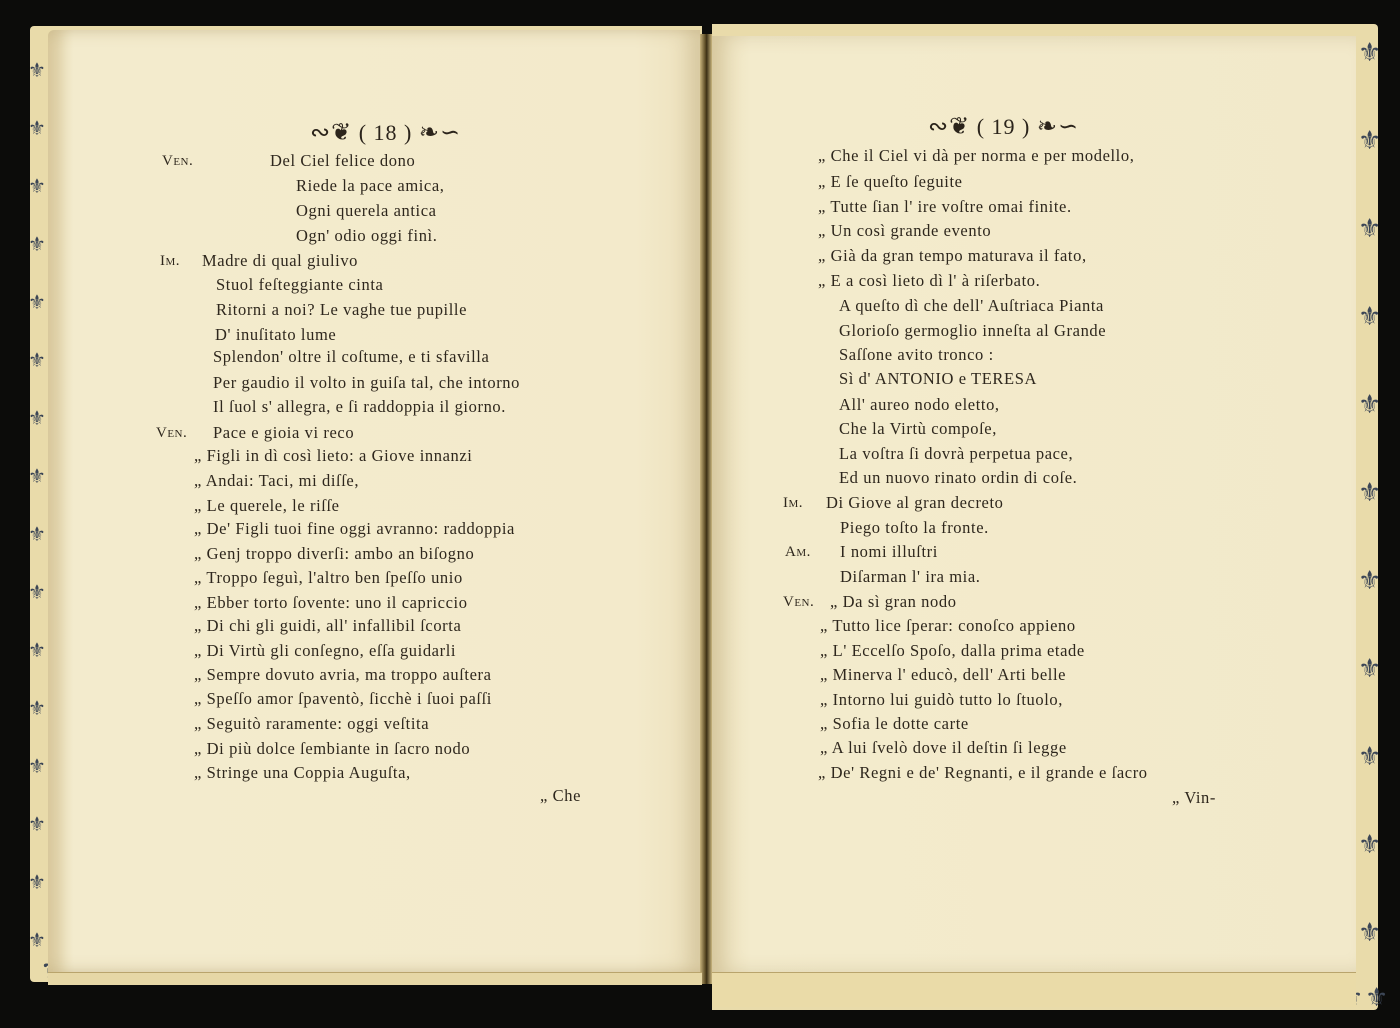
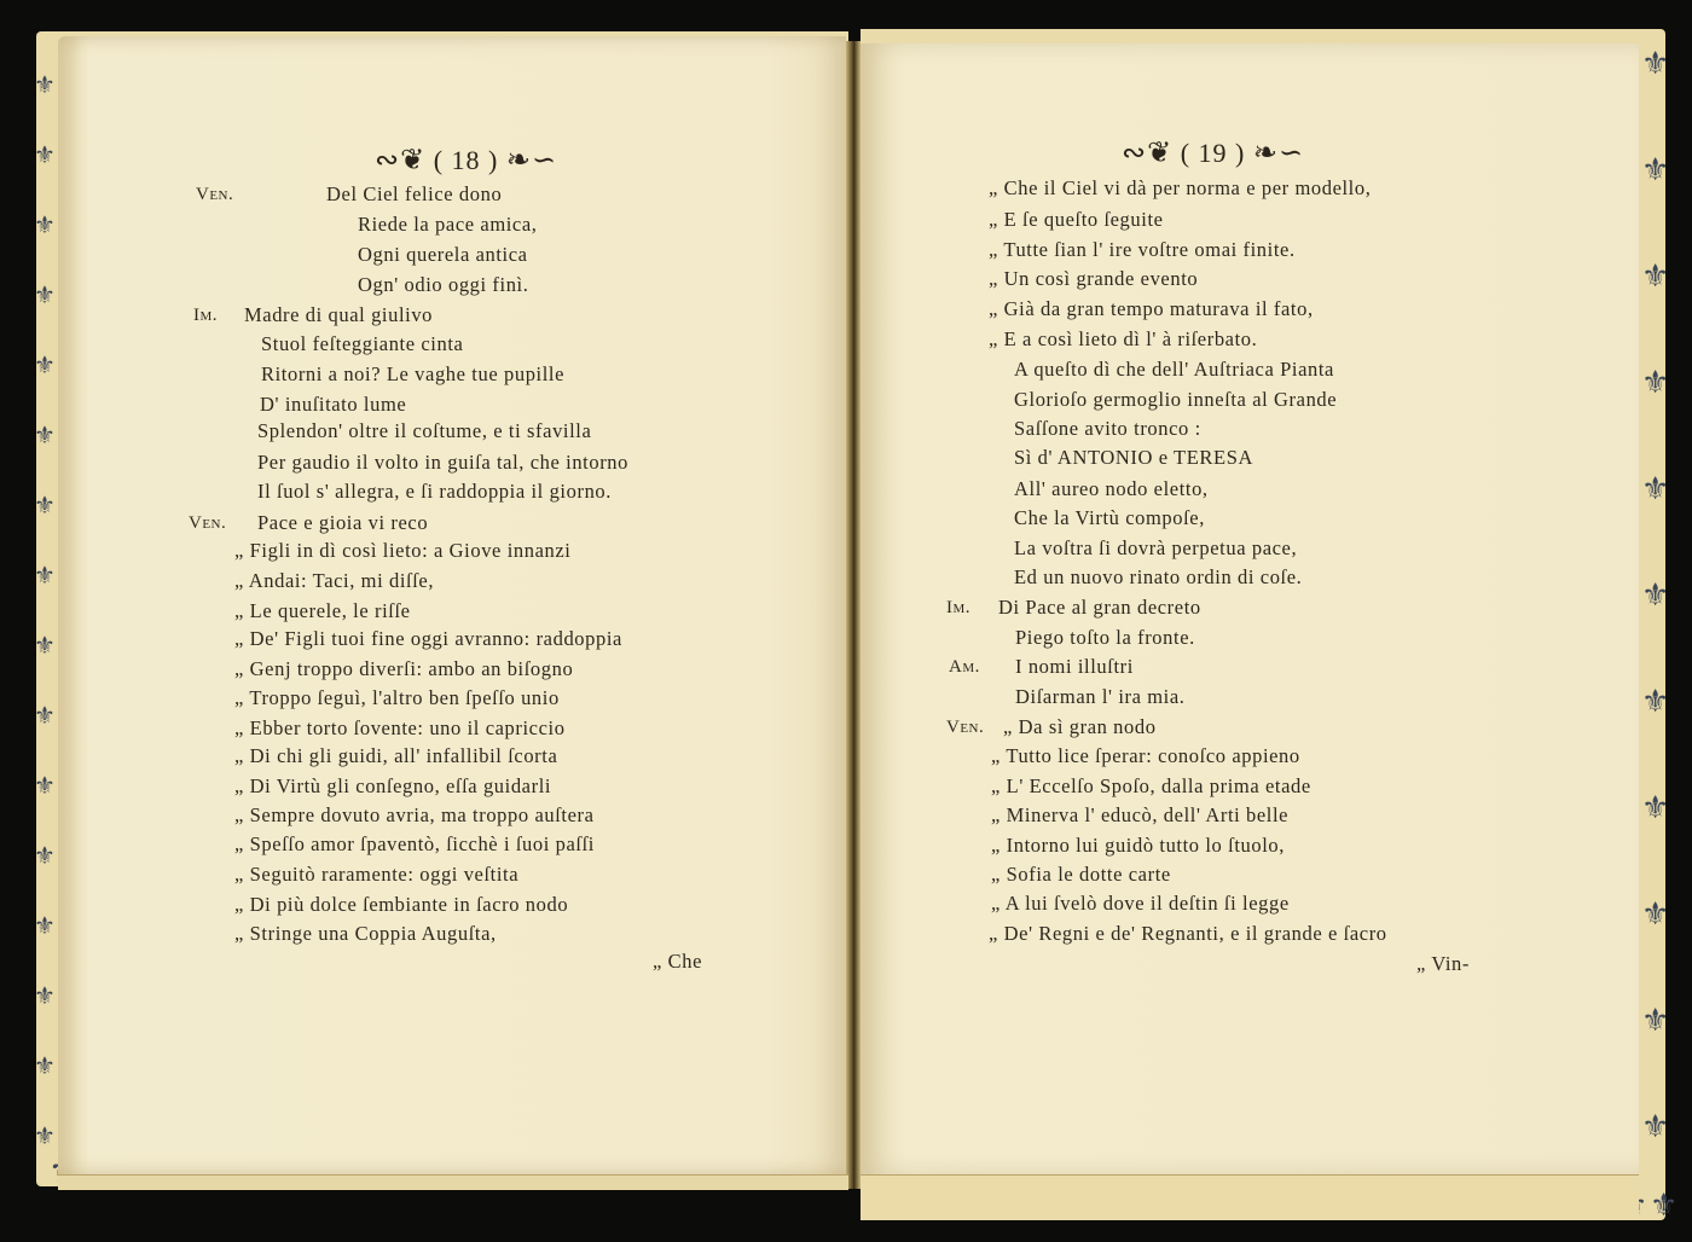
  ⚜
  ⚜
  ⚜
  ⚜
  ⚜
  ⚜
  ⚜
  ⚜
  ⚜
  ⚜
  ⚜
  ⚜
  ⚜
  ⚜
  ⚜
  ⚜
  ⚜
  ⚜
  ⚜
  ⚜
  ⚜
  ⚜
  ⚜
  ⚜
  ⚜
  ⚜
  ⚜
  ⚜
  ∾❦ ( 18 ) ❧∽
  ∾❦ ( 19 ) ❧∽
  Ven.
  Im.
  Ven.
  Del Ciel felice dono
  Riede la pace amica,
  Ogni querela antica
  Ogn' odio oggi finì.
  Madre di qual giulivo
  Stuol feſteggiante cinta
  Ritorni a noi? Le vaghe tue pupille
  D' inuſitato lume
  Splendon' oltre il coſtume, e ti sfavilla
  Per gaudio il volto in guiſa tal, che intorno
  Il ſuol s' allegra, e ſi raddoppia il giorno.
  Pace e gioia vi reco
  „ Figli in dì così lieto: a Giove innanzi
  „ Andai: Taci, mi diſſe,
  „ Le querele, le riſſe
  „ De' Figli tuoi fine oggi avranno: raddoppia
  „ Genj troppo diverſi: ambo an biſogno
  „ Troppo ſeguì, l'altro ben ſpeſſo unio
  „ Ebber torto ſovente: uno il capriccio
  „ Di chi gli guidi, all' infallibil ſcorta
  „ Di Virtù gli conſegno, eſſa guidarli
  „ Sempre dovuto avria, ma troppo auſtera
  „ Speſſo amor ſpaventò, ſicchè i ſuoi paſſi
  „ Seguitò raramente: oggi veſtita
  „ Di più dolce ſembiante in ſacro nodo
  „ Stringe una Coppia Auguſta,
  Im.
  Am.
  Ven.
  „ Che il Ciel vi dà per norma e per modello,
  „ E ſe queſto ſeguite
  „ Tutte ſian l' ire voſtre omai finite.
  „ Un così grande evento
  „ Già da gran tempo maturava il fato,
  „ E a così lieto dì l' à riſerbato.
  A queſto dì che dell' Auſtriaca Pianta
  Glorioſo germoglio inneſta al Grande
  Saſſone avito tronco :
  Sì d' ANTONIO e TERESA
  All' aureo nodo eletto,
  Che la Virtù compoſe,
  La voſtra ſi dovrà perpetua pace,
  Ed un nuovo rinato ordin di coſe.
- Di Giove al gran decreto
+ Di Pace al gran decreto
  Piego toſto la fronte.
  I nomi illuſtri
  Diſarman l' ira mia.
  „ Da sì gran nodo
  „ Tutto lice ſperar: conoſco appieno
  „ L' Eccelſo Spoſo, dalla prima etade
  „ Minerva l' educò, dell' Arti belle
  „ Intorno lui guidò tutto lo ſtuolo,
  „ Sofia le dotte carte
  „ A lui ſvelò dove il deſtin ſi legge
  „ De' Regni e de' Regnanti, e il grande e ſacro
  „ Che
  „ Vin-
